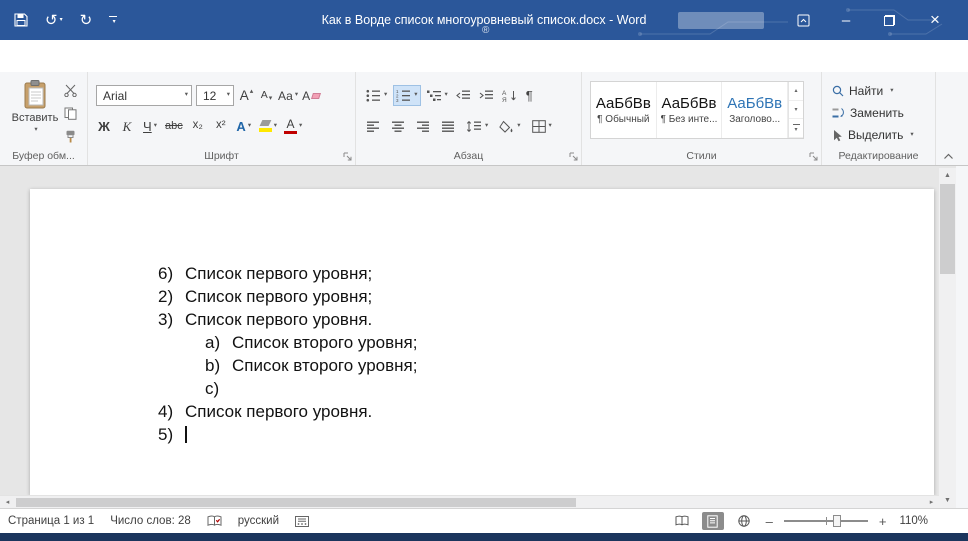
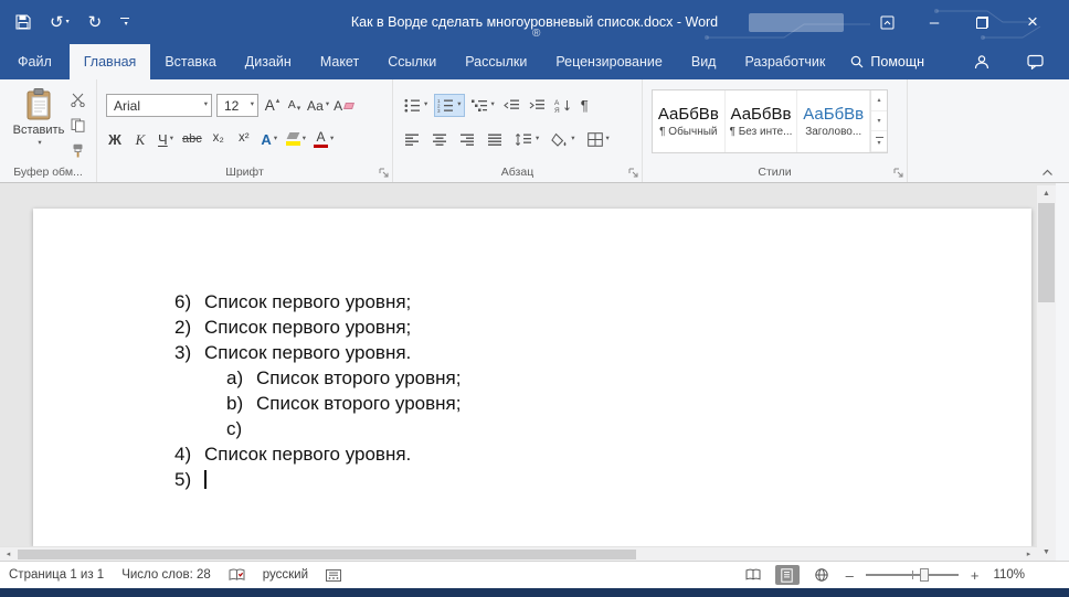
  ↺
  ↻
- Как в Ворде список многоуровневый список.docx - Word
+ Как в Ворде сделать многоуровневый список.docx - Word
  ®
  –
  ×
+ Файл
+ Главная
+ Вставка
+ Дизайн
+ Макет
+ Ссылки
+ Рассылки
+ Рецензирование
+ Вид
+ Разработчик
+ Помощн
  Вставить
  Буфер обм...
  Arial
  12
  А
  А
  Аа
  А
  Ж
  К
  Ч
  abc
  x₂
  x²
  А
  А
  Шрифт
  ¶
  Абзац
  АаБбВв
  ¶ Обычный
  АаБбВв
  ¶ Без инте...
  АаБбВв
  Заголово...
  Стили
- Найти
- Заменить
- Выделить
- Редактирование
  6)
  Список первого уровня;
  2)
  Список первого уровня;
  3)
  Список первого уровня.
  a)
  Список второго уровня;
  b)
  Список второго уровня;
  c)
  4)
  Список первого уровня.
  5)
  Страница 1 из 1
  Число слов: 28
  русский
  –
  +
  110%
